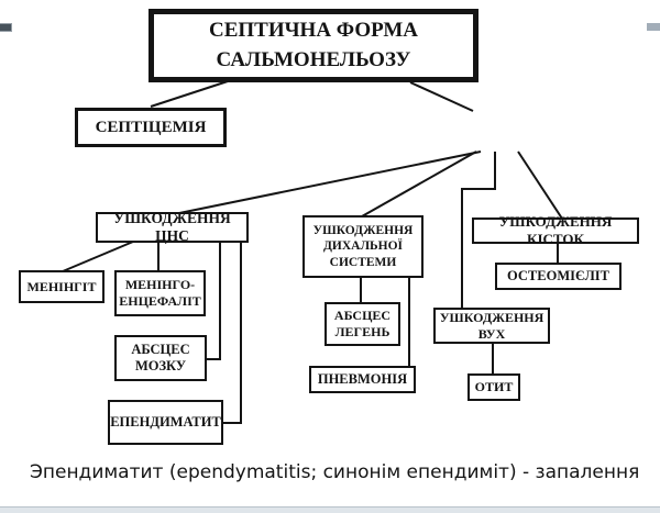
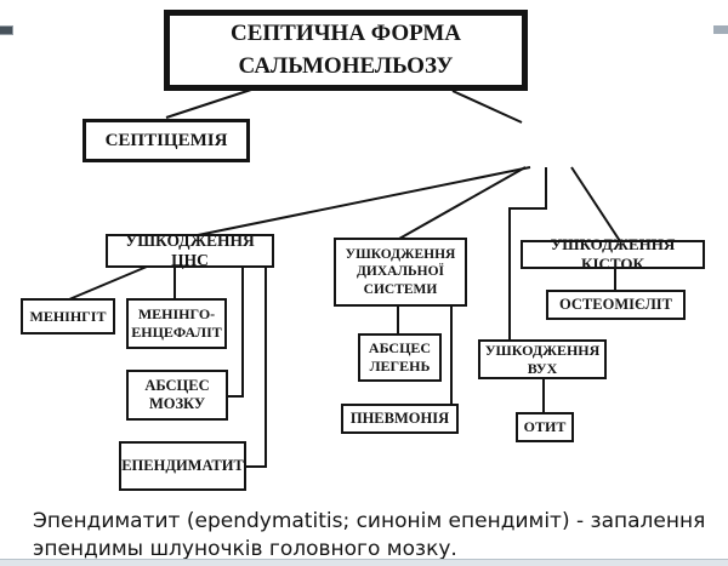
  СЕПТИЧНА ФОРМА САЛЬМОНЕЛЬОЗУ
  СЕПТІЦЕМІЯ
  УШКОДЖЕННЯ ЦНС
  МЕНІНГІТ
  МЕНІНГО-ЕНЦЕФАЛІТ
  АБСЦЕС МОЗКУ
  ЕПЕНДИМАТИТ
  УШКОДЖЕННЯ ДИХАЛЬНОЇ СИСТЕМИ
  АБСЦЕС ЛЕГЕНЬ
  ПНЕВМОНІЯ
  УШКОДЖЕННЯ КІСТОК
  ОСТЕОМІЄЛІТ
  УШКОДЖЕННЯ ВУХ
  ОТИТ
  Эпендиматит (ependymatitis; синонім епендиміт) - запалення
+ эпендимы шлуночків головного мозку.
